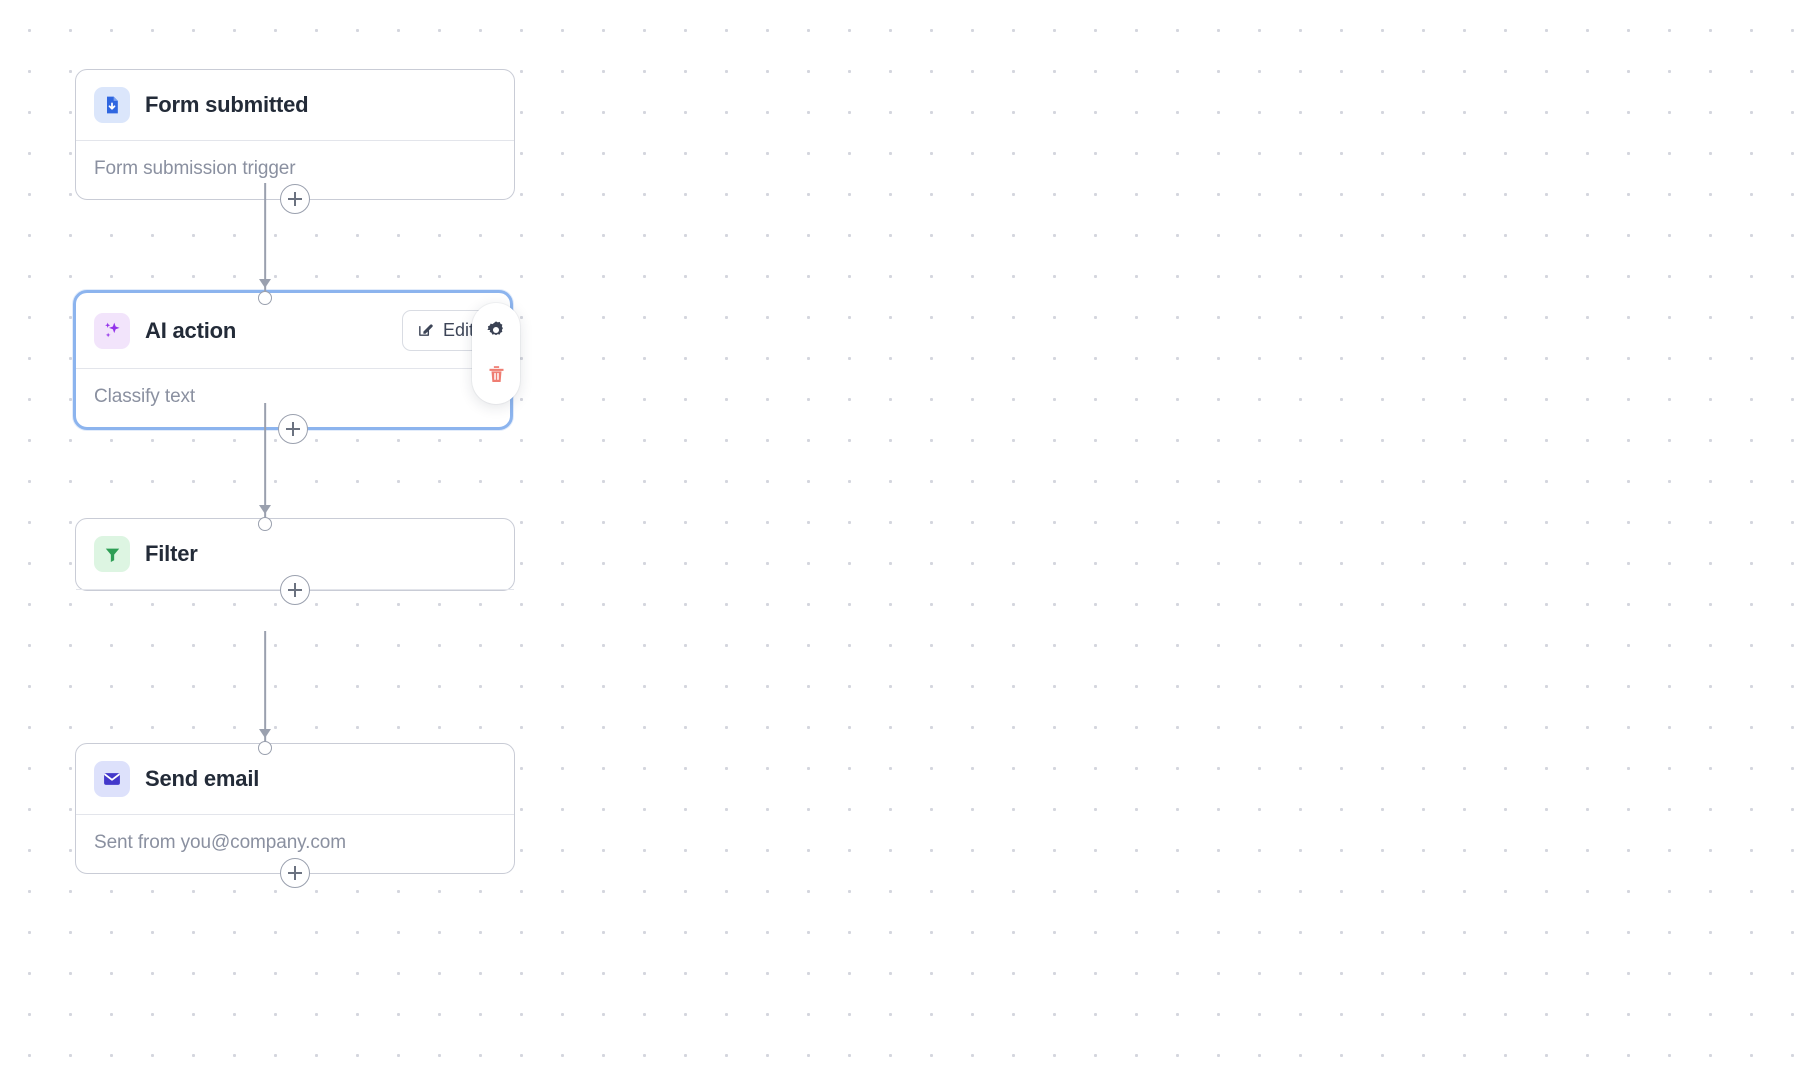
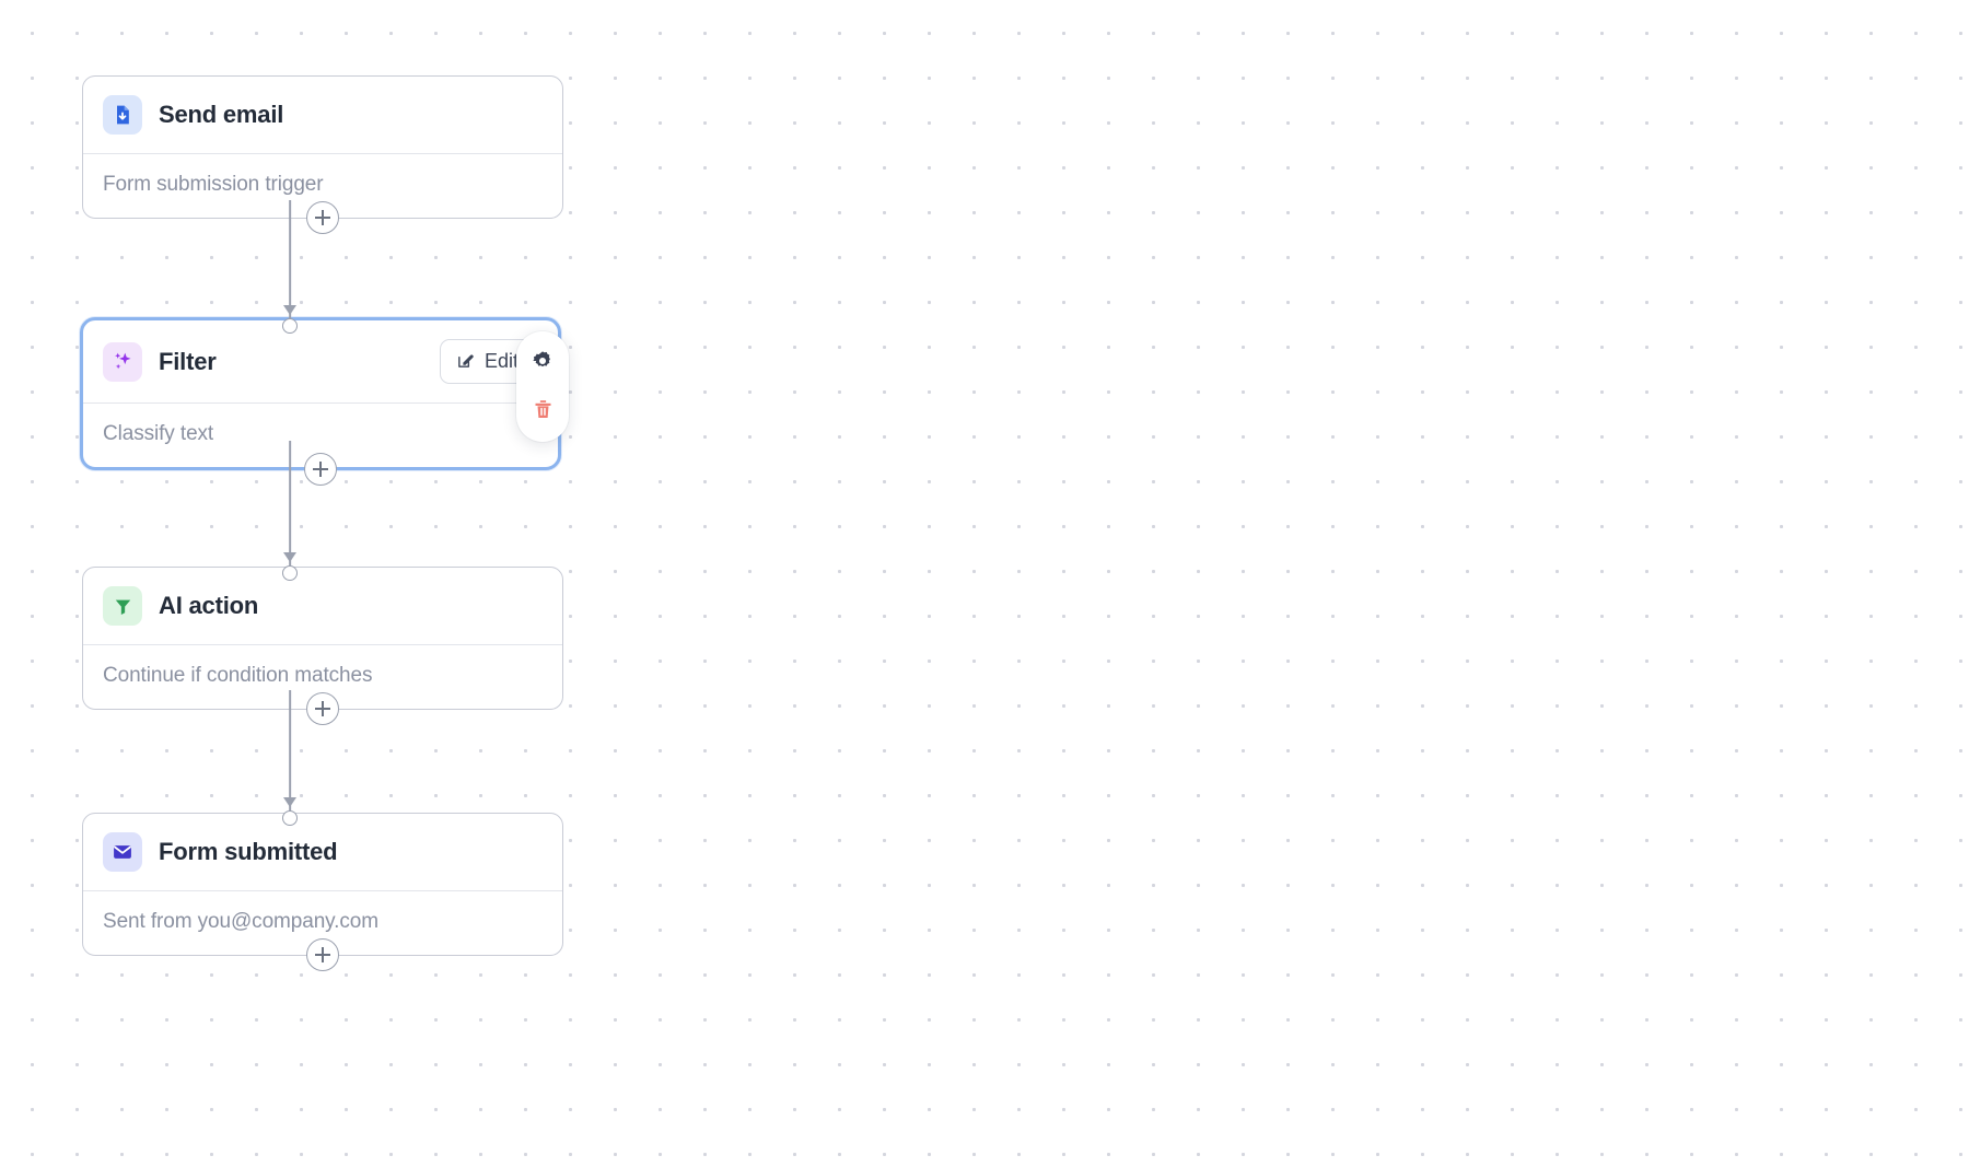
- Form submitted
+ Send email
  Form submission trigger
- AI action
+ Filter
  Edi
  Classify text
- Filter
+ AI action
+ Continue if condition matches
- Send email
+ Form submitted
  Sent from you@company.com
